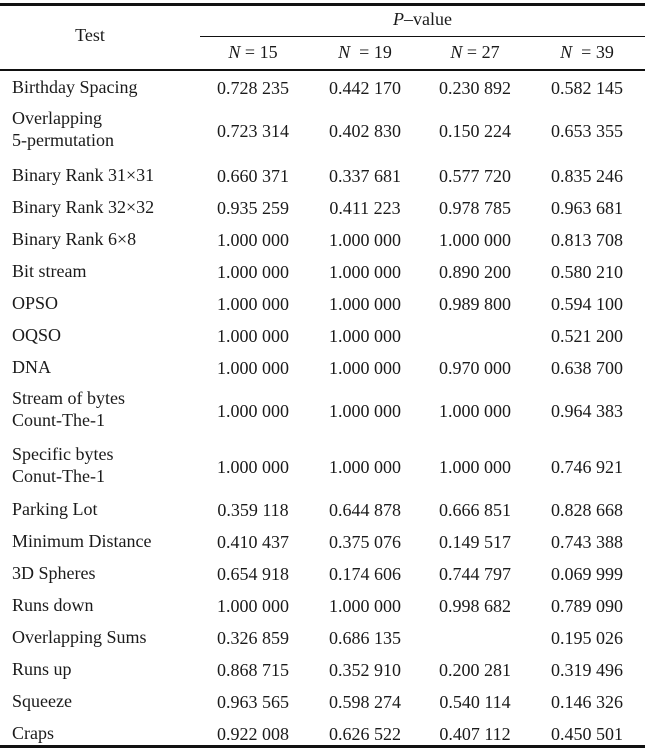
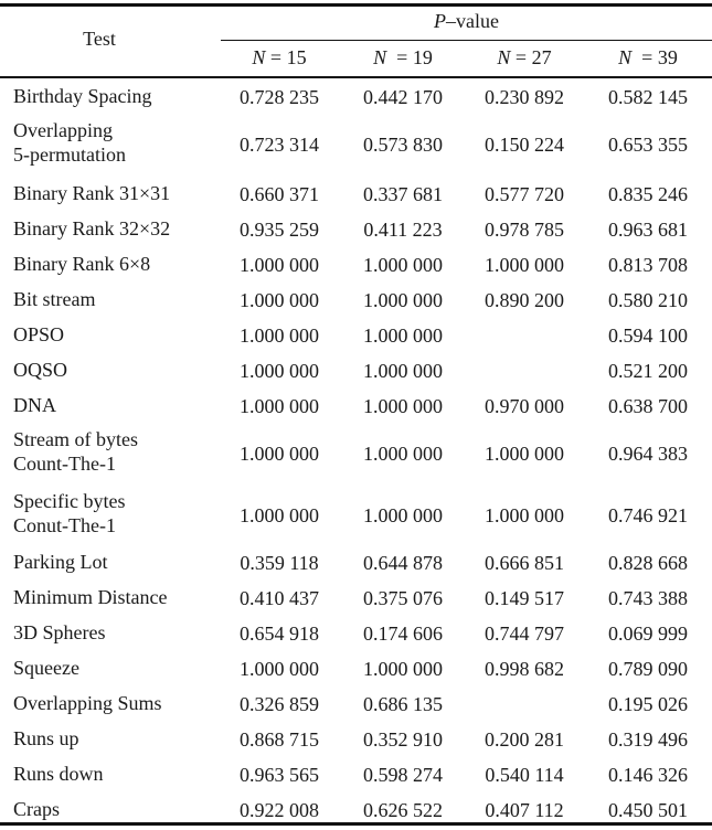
  Test
  P–value
  N = 15
  N = 19
  N = 27
  N = 39
  Birthday Spacing
  0.728 235
  0.442 170
  0.230 892
  0.582 145
  Overlapping
  5-permutation
  0.723 314
- 0.402 830
+ 0.573 830
  0.150 224
  0.653 355
  Binary Rank 31×31
  0.660 371
  0.337 681
  0.577 720
  0.835 246
  Binary Rank 32×32
  0.935 259
  0.411 223
  0.978 785
  0.963 681
  Binary Rank 6×8
  1.000 000
  1.000 000
  1.000 000
  0.813 708
  Bit stream
  1.000 000
  1.000 000
  0.890 200
  0.580 210
  OPSO
  1.000 000
  1.000 000
- 0.989 800
  0.594 100
  OQSO
  1.000 000
  1.000 000
  0.521 200
  DNA
  1.000 000
  1.000 000
  0.970 000
  0.638 700
  Stream of bytes
  Count-The-1
  1.000 000
  1.000 000
  1.000 000
  0.964 383
  Specific bytes
  Conut-The-1
  1.000 000
  1.000 000
  1.000 000
  0.746 921
  Parking Lot
  0.359 118
  0.644 878
  0.666 851
  0.828 668
  Minimum Distance
  0.410 437
  0.375 076
  0.149 517
  0.743 388
  3D Spheres
  0.654 918
  0.174 606
  0.744 797
  0.069 999
- Runs down
+ Squeeze
  1.000 000
  1.000 000
  0.998 682
  0.789 090
  Overlapping Sums
  0.326 859
  0.686 135
  0.195 026
  Runs up
  0.868 715
  0.352 910
  0.200 281
  0.319 496
- Squeeze
+ Runs down
  0.963 565
  0.598 274
  0.540 114
  0.146 326
  Craps
  0.922 008
  0.626 522
  0.407 112
  0.450 501
